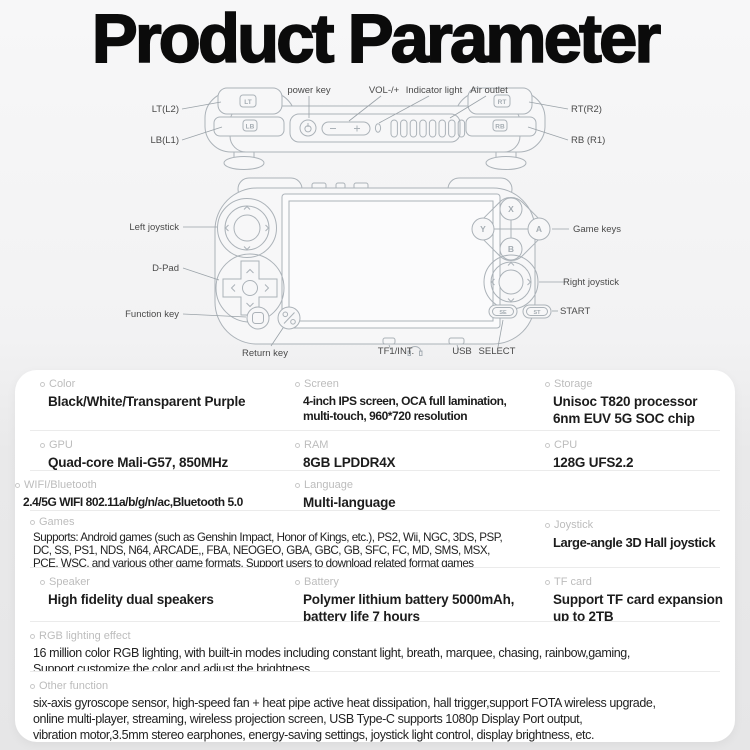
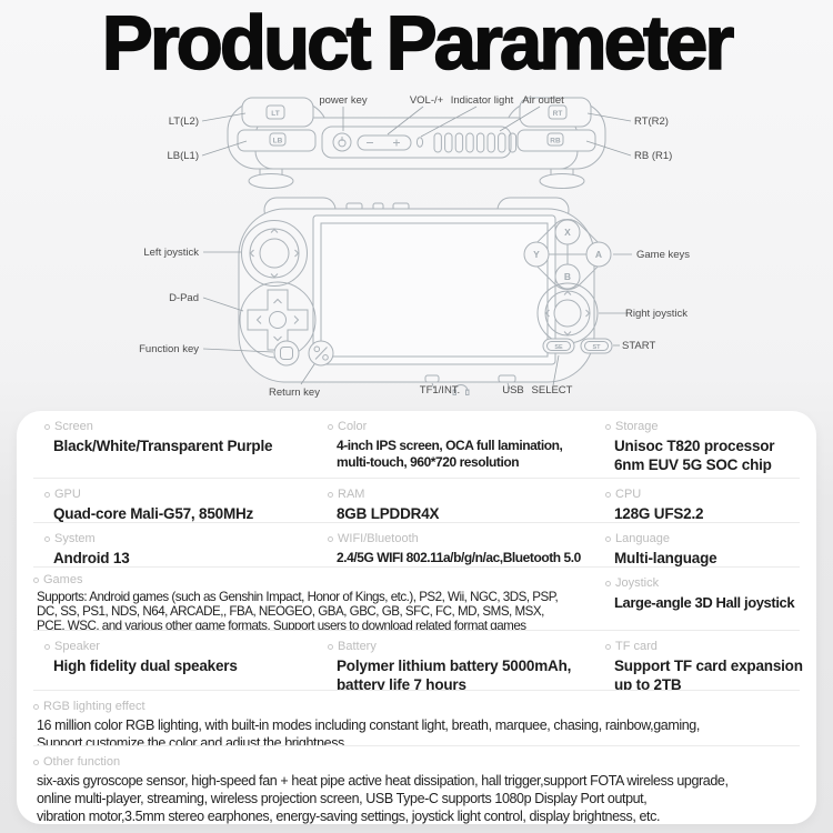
  Product Parameter
  power key
  VOL-/+
  Indicator light
  Air outlet
  LT(L2)
  LB(L1)
  RT(R2)
  RB (R1)
  Left joystick
  D-Pad
  Function key
  Return key
  TF1/INT.
  USB
  SELECT
  Game keys
  Right joystick
  START
  X
  Y
  A
  B
- Color
+ Screen
  Black/White/Transparent Purple
- Screen
+ Color
  4-inch IPS screen, OCA full lamination,
  multi-touch, 960*720 resolution
  Storage
  Unisoc T820 processor
  6nm EUV 5G SOC chip
  GPU
  Quad-core Mali-G57, 850MHz
  RAM
  8GB LPDDR4X
  CPU
  128G UFS2.2
+ System
+ Android 13
  WIFI/Bluetooth
  2.4/5G WIFI 802.11a/b/g/n/ac,Bluetooth 5.0
  Language
  Multi-language
  Games
  Supports: Android games (such as Genshin Impact, Honor of Kings, etc.), PS2, Wii, NGC, 3DS, PSP,
  DC, SS, PS1, NDS, N64, ARCADE,, FBA, NEOGEO, GBA, GBC, GB, SFC, FC, MD, SMS, MSX,
  PCE, WSC, and various other game formats. Support users to download related format games
  Joystick
  Large-angle 3D Hall joystick
  Speaker
  High fidelity dual speakers
  Battery
  Polymer lithium battery 5000mAh,
  battery life 7 hours
  TF card
  Support TF card expansion
  up to 2TB
  RGB lighting effect
  16 million color RGB lighting, with built-in modes including constant light, breath, marquee, chasing, rainbow,gaming,
  Support customize the color and adjust the brightness.
  Other function
  six-axis gyroscope sensor, high-speed fan + heat pipe active heat dissipation, hall trigger,support FOTA wireless upgrade,
  online multi-player, streaming, wireless projection screen, USB Type-C supports 1080p Display Port output,
  vibration motor,3.5mm stereo earphones, energy-saving settings, joystick light control, display brightness, etc.
